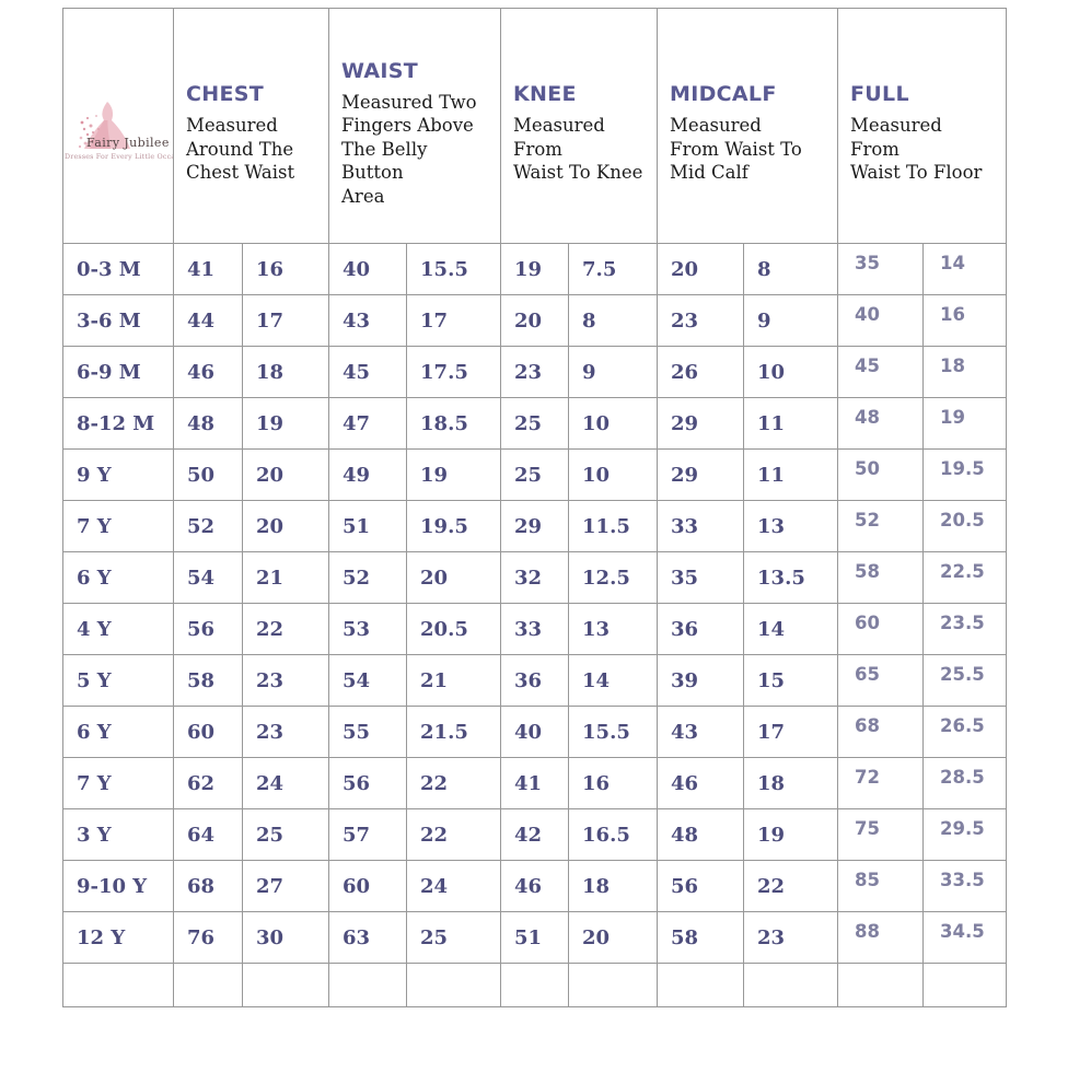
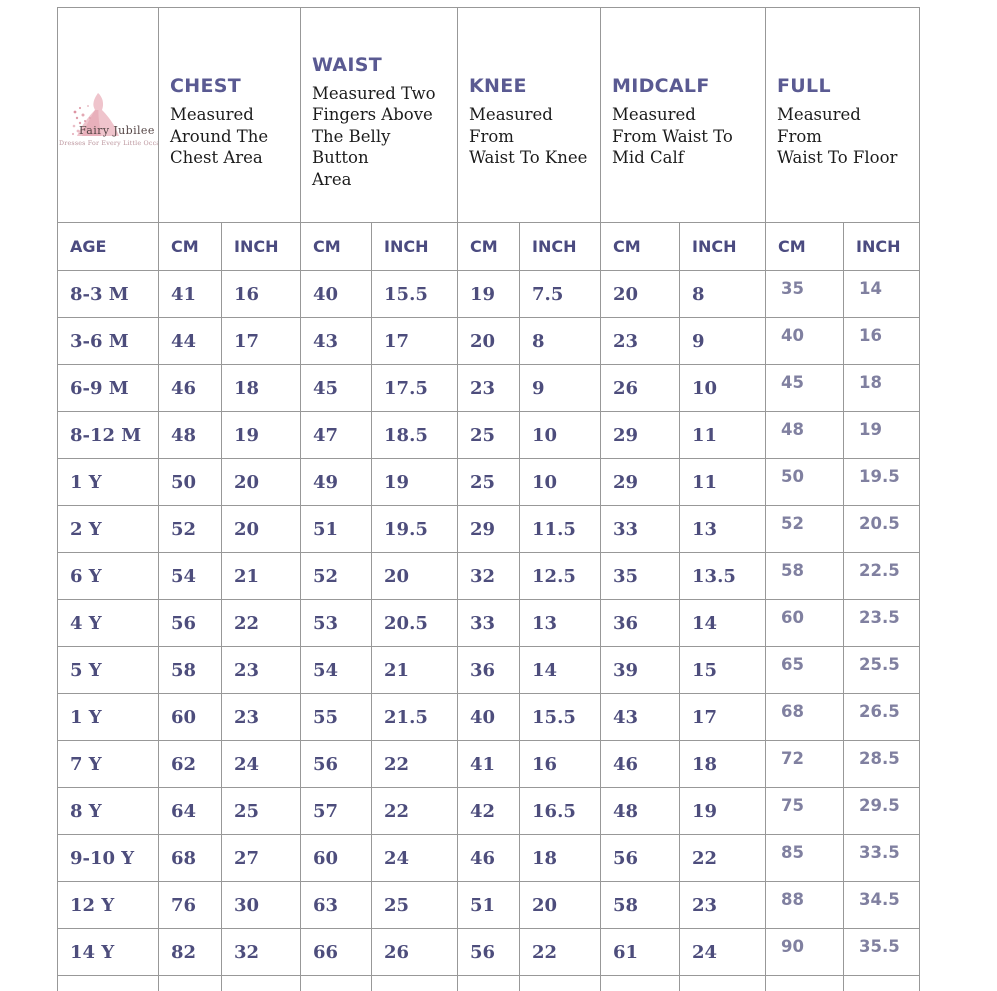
- Fairy Jubilee	CHESTMeasured Around The Chest Waist	WAISTMeasured Two Fingers Above The Belly Button Area	KNEEMeasured From Waist To Knee	MIDCALFMeasured From Waist To Mid Calf	FULLMeasured From Waist To Floor
+ Fairy Jubilee	CHESTMeasured Around The Chest Area	WAISTMeasured Two Fingers Above The Belly Button Area	KNEEMeasured From Waist To Knee	MIDCALFMeasured From Waist To Mid Calf	FULLMeasured From Waist To Floor
+ AGE	CM	INCH	CM	INCH	CM	INCH	CM	INCH	CM	INCH
- 0-3 M	41	16	40	15.5	19	7.5	20	8	35	14
+ 8-3 M	41	16	40	15.5	19	7.5	20	8	35	14
  3-6 M	44	17	43	17	20	8	23	9	40	16
  6-9 M	46	18	45	17.5	23	9	26	10	45	18
  8-12 M	48	19	47	18.5	25	10	29	11	48	19
- 9 Y	50	20	49	19	25	10	29	11	50	19.5
+ 1 Y	50	20	49	19	25	10	29	11	50	19.5
- 7 Y	52	20	51	19.5	29	11.5	33	13	52	20.5
+ 2 Y	52	20	51	19.5	29	11.5	33	13	52	20.5
  6 Y	54	21	52	20	32	12.5	35	13.5	58	22.5
  4 Y	56	22	53	20.5	33	13	36	14	60	23.5
  5 Y	58	23	54	21	36	14	39	15	65	25.5
- 6 Y	60	23	55	21.5	40	15.5	43	17	68	26.5
+ 1 Y	60	23	55	21.5	40	15.5	43	17	68	26.5
  7 Y	62	24	56	22	41	16	46	18	72	28.5
- 3 Y	64	25	57	22	42	16.5	48	19	75	29.5
+ 8 Y	64	25	57	22	42	16.5	48	19	75	29.5
  9-10 Y	68	27	60	24	46	18	56	22	85	33.5
  12 Y	76	30	63	25	51	20	58	23	88	34.5
+ 14 Y	82	32	66	26	56	22	61	24	90	35.5
